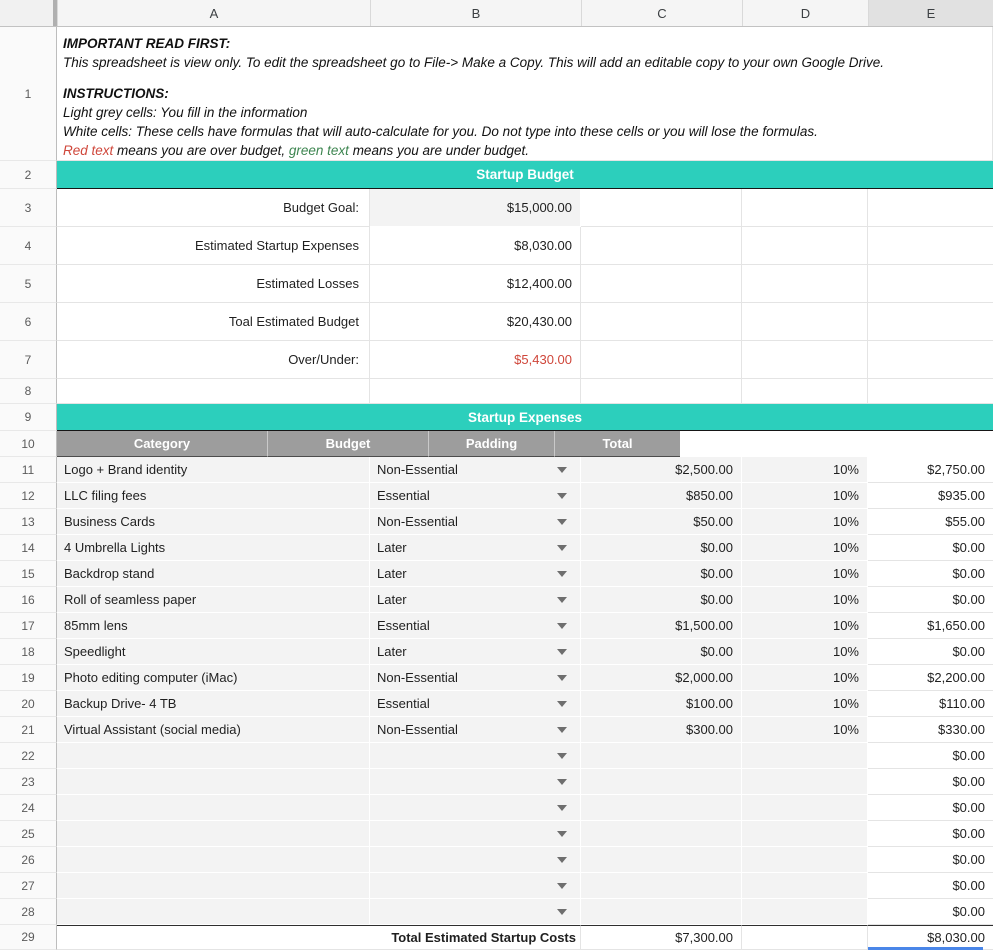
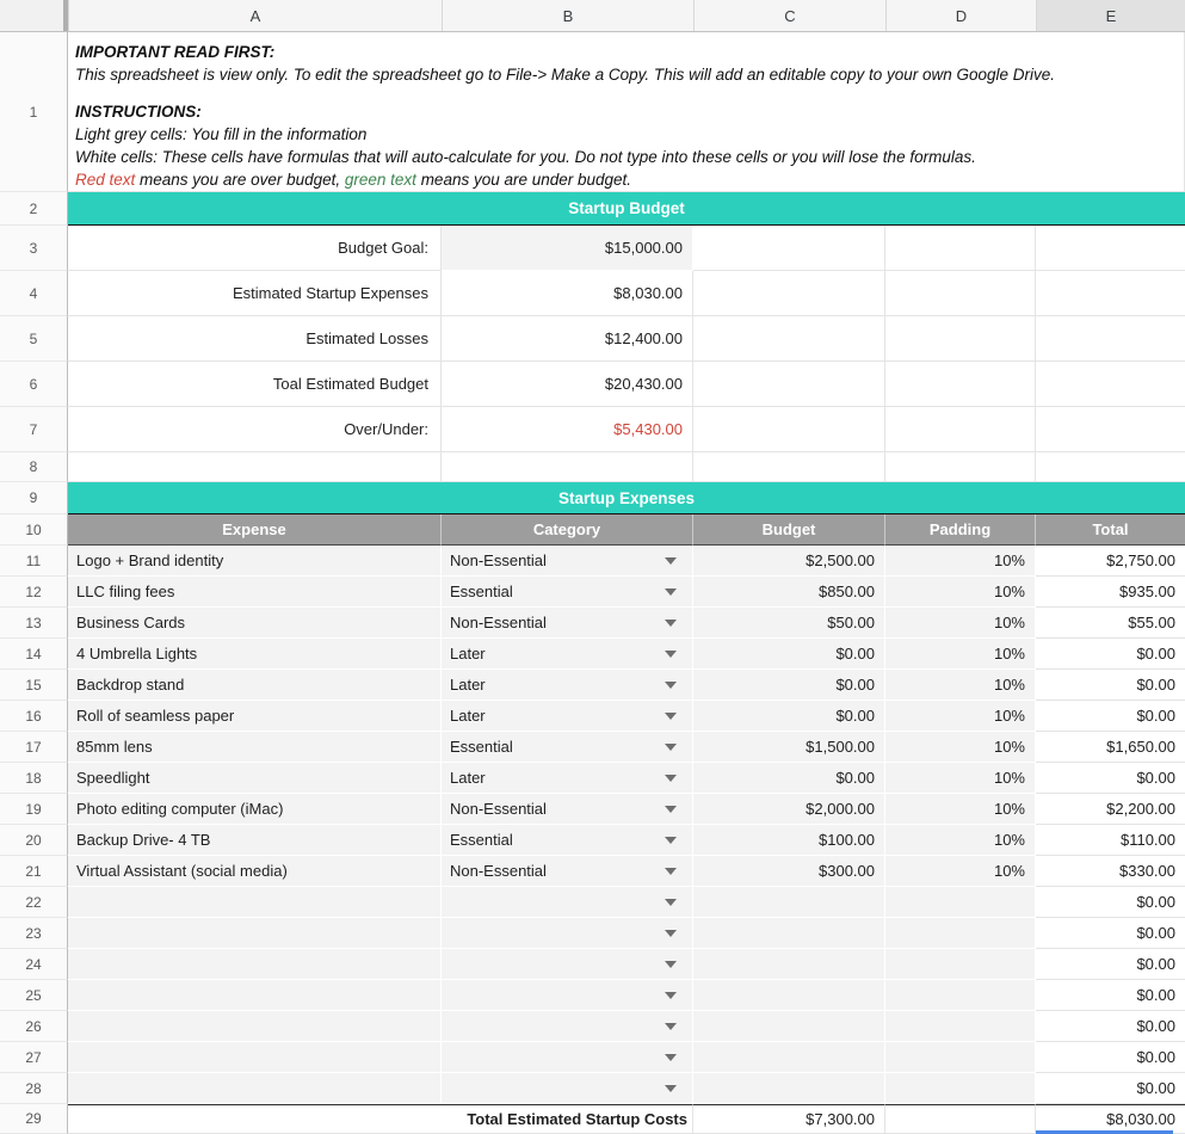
  A
  B
  C
  D
  E
  1
  IMPORTANT READ FIRST:
  This spreadsheet is view only. To edit the spreadsheet go to File-> Make a Copy. This will add an editable copy to your own Google Drive.
  INSTRUCTIONS:
  Light grey cells: You fill in the information
  White cells: These cells have formulas that will auto-calculate for you. Do not type into these cells or you will lose the formulas.
  Red text means you are over budget, green text means you are under budget.
  2
  Startup Budget
  3
  Budget Goal:
  $15,000.00
  4
  Estimated Startup Expenses
  $8,030.00
  5
  Estimated Losses
  $12,400.00
  6
  Toal Estimated Budget
  $20,430.00
  7
  Over/Under:
  $5,430.00
  8
  9
  Startup Expenses
  10
+ Expense
  Category
  Budget
  Padding
  Total
  11
  Logo + Brand identity
  Non-Essential
  $2,500.00
  10%
  $2,750.00
  12
  LLC filing fees
  Essential
  $850.00
  10%
  $935.00
  13
  Business Cards
  Non-Essential
  $50.00
  10%
  $55.00
  14
  4 Umbrella Lights
  Later
  $0.00
  10%
  $0.00
  15
  Backdrop stand
  Later
  $0.00
  10%
  $0.00
  16
  Roll of seamless paper
  Later
  $0.00
  10%
  $0.00
  17
  85mm lens
  Essential
  $1,500.00
  10%
  $1,650.00
  18
  Speedlight
  Later
  $0.00
  10%
  $0.00
  19
  Photo editing computer (iMac)
  Non-Essential
  $2,000.00
  10%
  $2,200.00
  20
  Backup Drive- 4 TB
  Essential
  $100.00
  10%
  $110.00
  21
  Virtual Assistant (social media)
  Non-Essential
  $300.00
  10%
  $330.00
  22
  $0.00
  23
  $0.00
  24
  $0.00
  25
  $0.00
  26
  $0.00
  27
  $0.00
  28
  $0.00
  29
  Total Estimated Startup Costs
  $7,300.00
  $8,030.00
